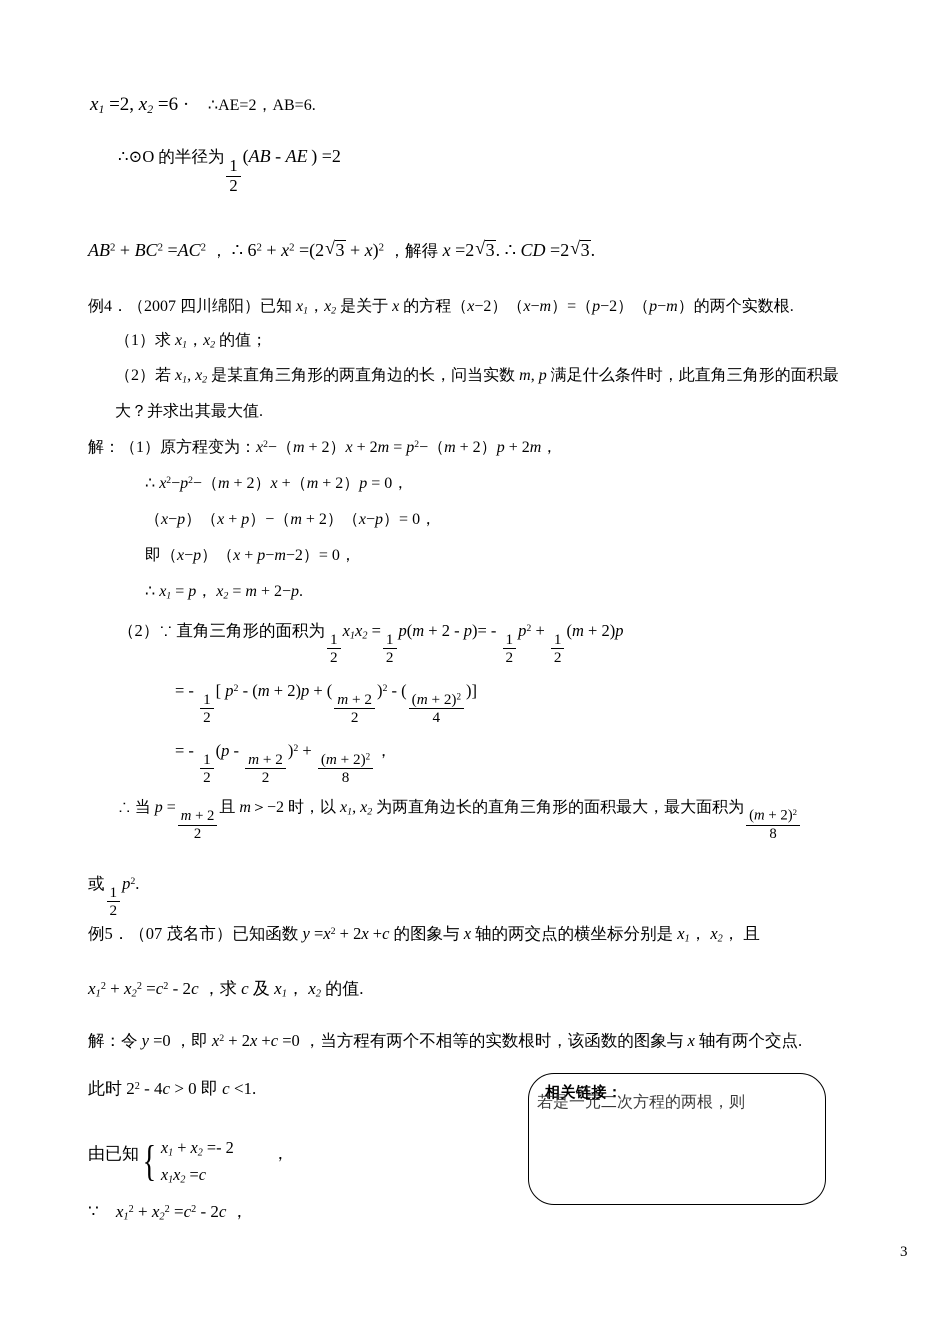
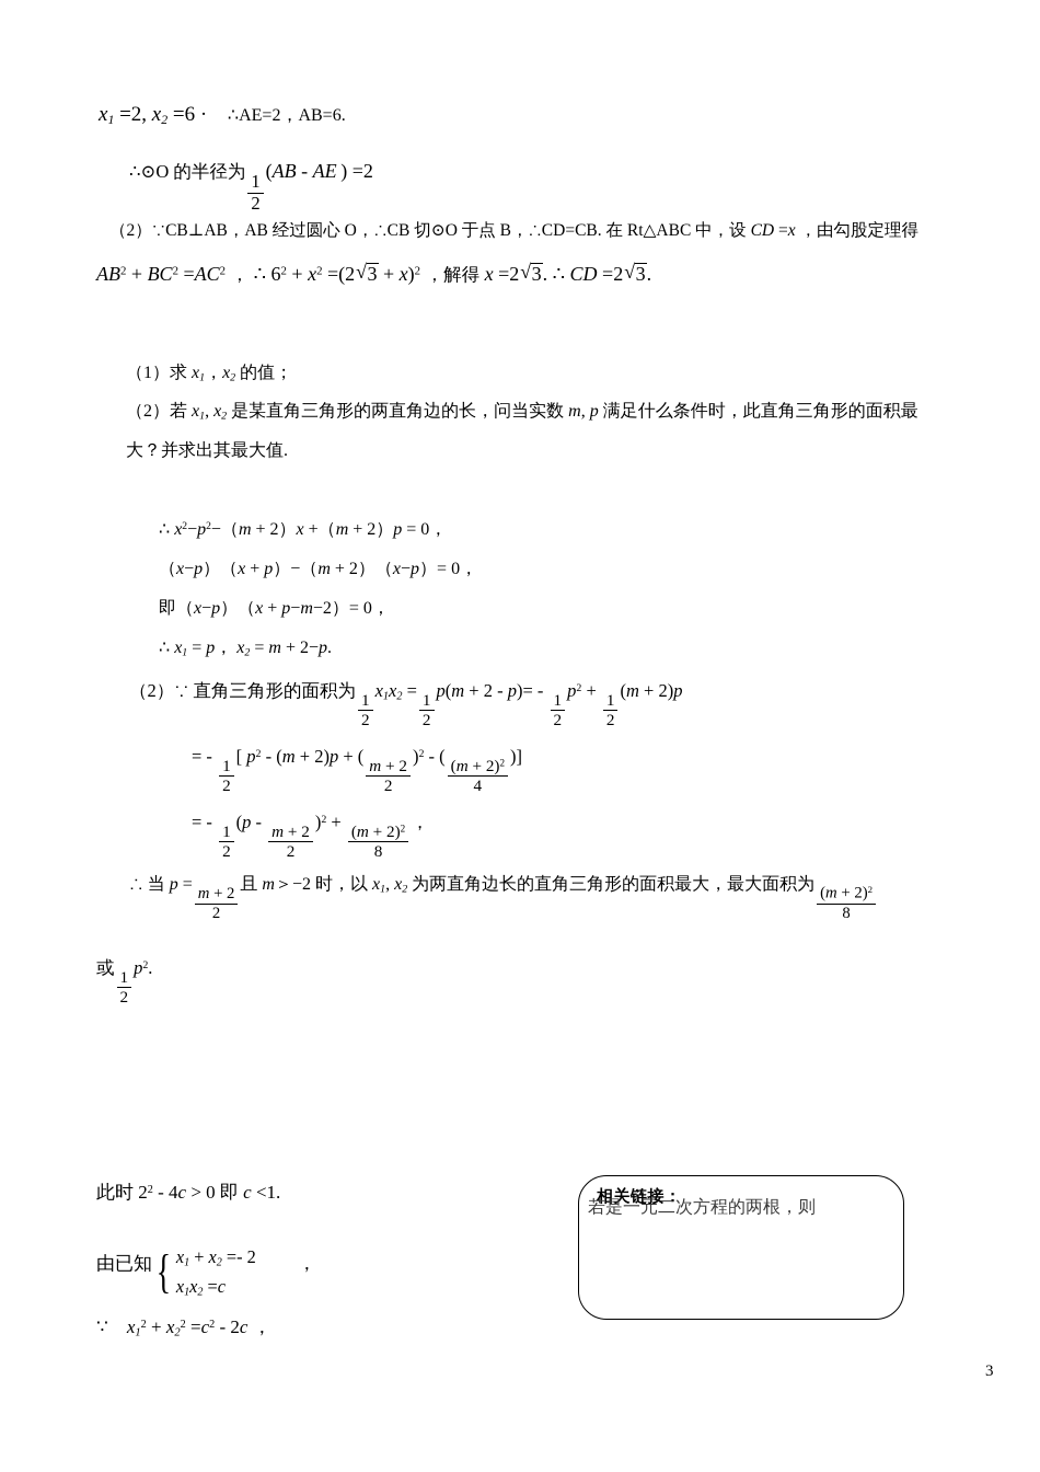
  x1 =2, x2 =6 · ∴AE=2，AB=6.
  ∴⊙O 的半径为
  1
  2
  (AB - AE ) =2
+ （2）∵CB⊥AB，AB 经过圆心 O，∴CB 切⊙O 于点 B，∴CD=CB. 在 Rt△ABC 中，设 CD =x ，由勾股定理得
  AB2 + BC2 =AC2 ， ∴ 62 + x2 =(2 3 + x)2 ，解得 x =2 3. ∴ CD =2 3.
- 例4．（2007 四川绵阳）已知 x1，x2 是关于 x 的方程（x−2）（x−m）=（p−2）（p−m）的两个实数根.
  （1）求 x1，x2 的值；
  （2）若 x1, x2 是某直角三角形的两直角边的长，问当实数 m, p 满足什么条件时，此直角三角形的面积最
  大？并求出其最大值.
- 解：（1）原方程变为：x2−（m + 2）x + 2m = p2−（m + 2）p + 2m，
  ∴ x2−p2−（m + 2）x +（m + 2）p = 0，
  （x−p）（x + p）−（m + 2）（x−p）= 0，
  即（x−p）（x + p−m−2）= 0，
  ∴ x1 = p， x2 = m + 2−p.
  （2）∵ 直角三角形的面积为
  1
  2
  x1x2 =
  1
  2
  p(m + 2 - p)= -
  1
  2
  p2 +
  1
  2
  (m + 2)p
  = -
  1
  2
  [ p2 - (m + 2)p + (
  m + 2
  2
  )2 - (
  (m + 2)2
  4
  )]
  = -
  1
  2
  (p -
  m + 2
  2
  )2 +
  (m + 2)2
  8
  ，
  ∴ 当 p =
  m + 2
  2
  且 m＞−2 时，以 x1, x2 为两直角边长的直角三角形的面积最大，最大面积为
  (m + 2)2
  8
  或
  1
  2
  p2.
- 例5．（07 茂名市）已知函数 y =x2 + 2x +c 的图象与 x 轴的两交点的横坐标分别是 x1， x2， 且
- x12 + x22 =c2 - 2c ，求 c 及 x1， x2 的值.
- 解：令 y =0 ，即 x2 + 2x +c =0 ，当方程有两个不相等的实数根时，该函数的图象与 x 轴有两个交点.
  此时 22 - 4c > 0 即 c <1.
  由已知
  {
  x1 + x2 =- 2
  x1x2 =c
  ，
  ∵ x12 + x22 =c2 - 2c ，
  相关链接：
  若是一元二次方程的两根，则
  3
